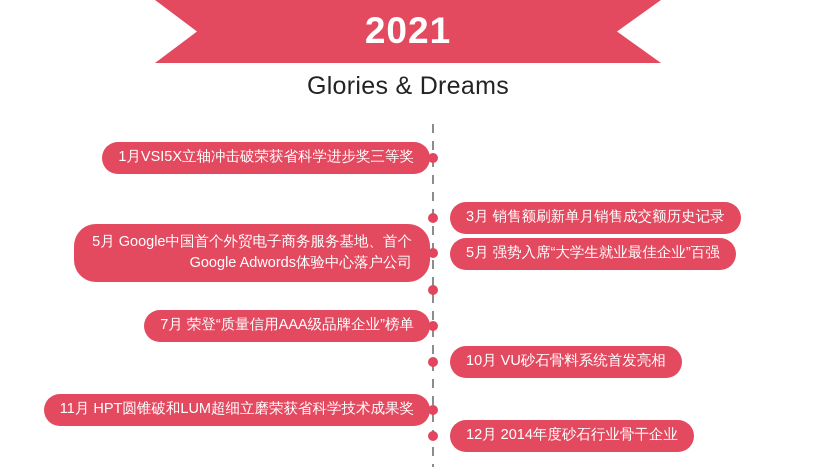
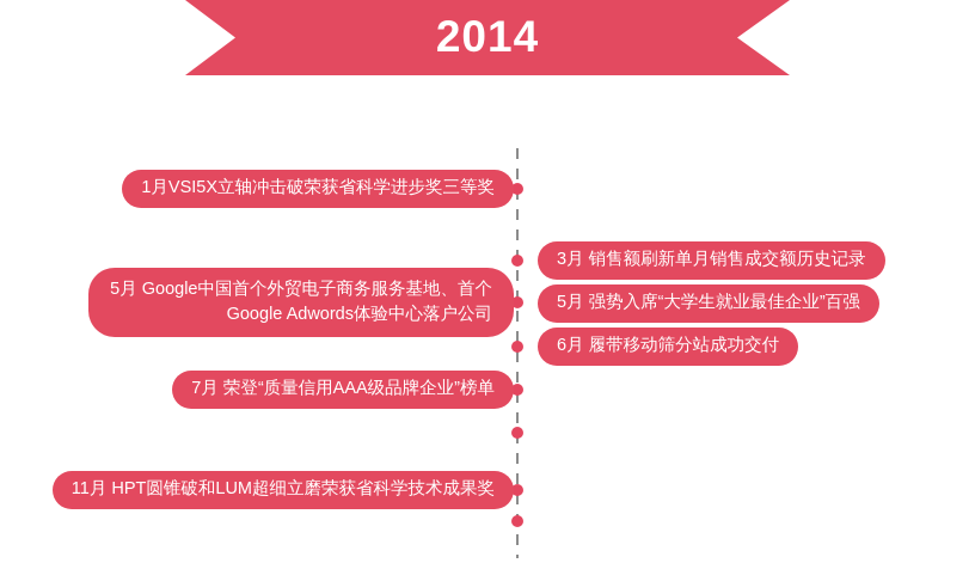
- 2021
+ 2014
- Glories & Dreams
  1月VSI5X立轴冲击破荣获省科学进步奖三等奖
  3月 销售额刷新单月销售成交额历史记录
  5月 Google中国首个外贸电子商务服务基地、首个
  Google Adwords体验中心落户公司
  5月 强势入席“大学生就业最佳企业”百强
+ 6月 履带移动筛分站成功交付
  7月 荣登“质量信用AAA级品牌企业”榜单
- 10月 VU砂石骨料系统首发亮相
  11月 HPT圆锥破和LUM超细立磨荣获省科学技术成果奖
- 12月 2014年度砂石行业骨干企业
